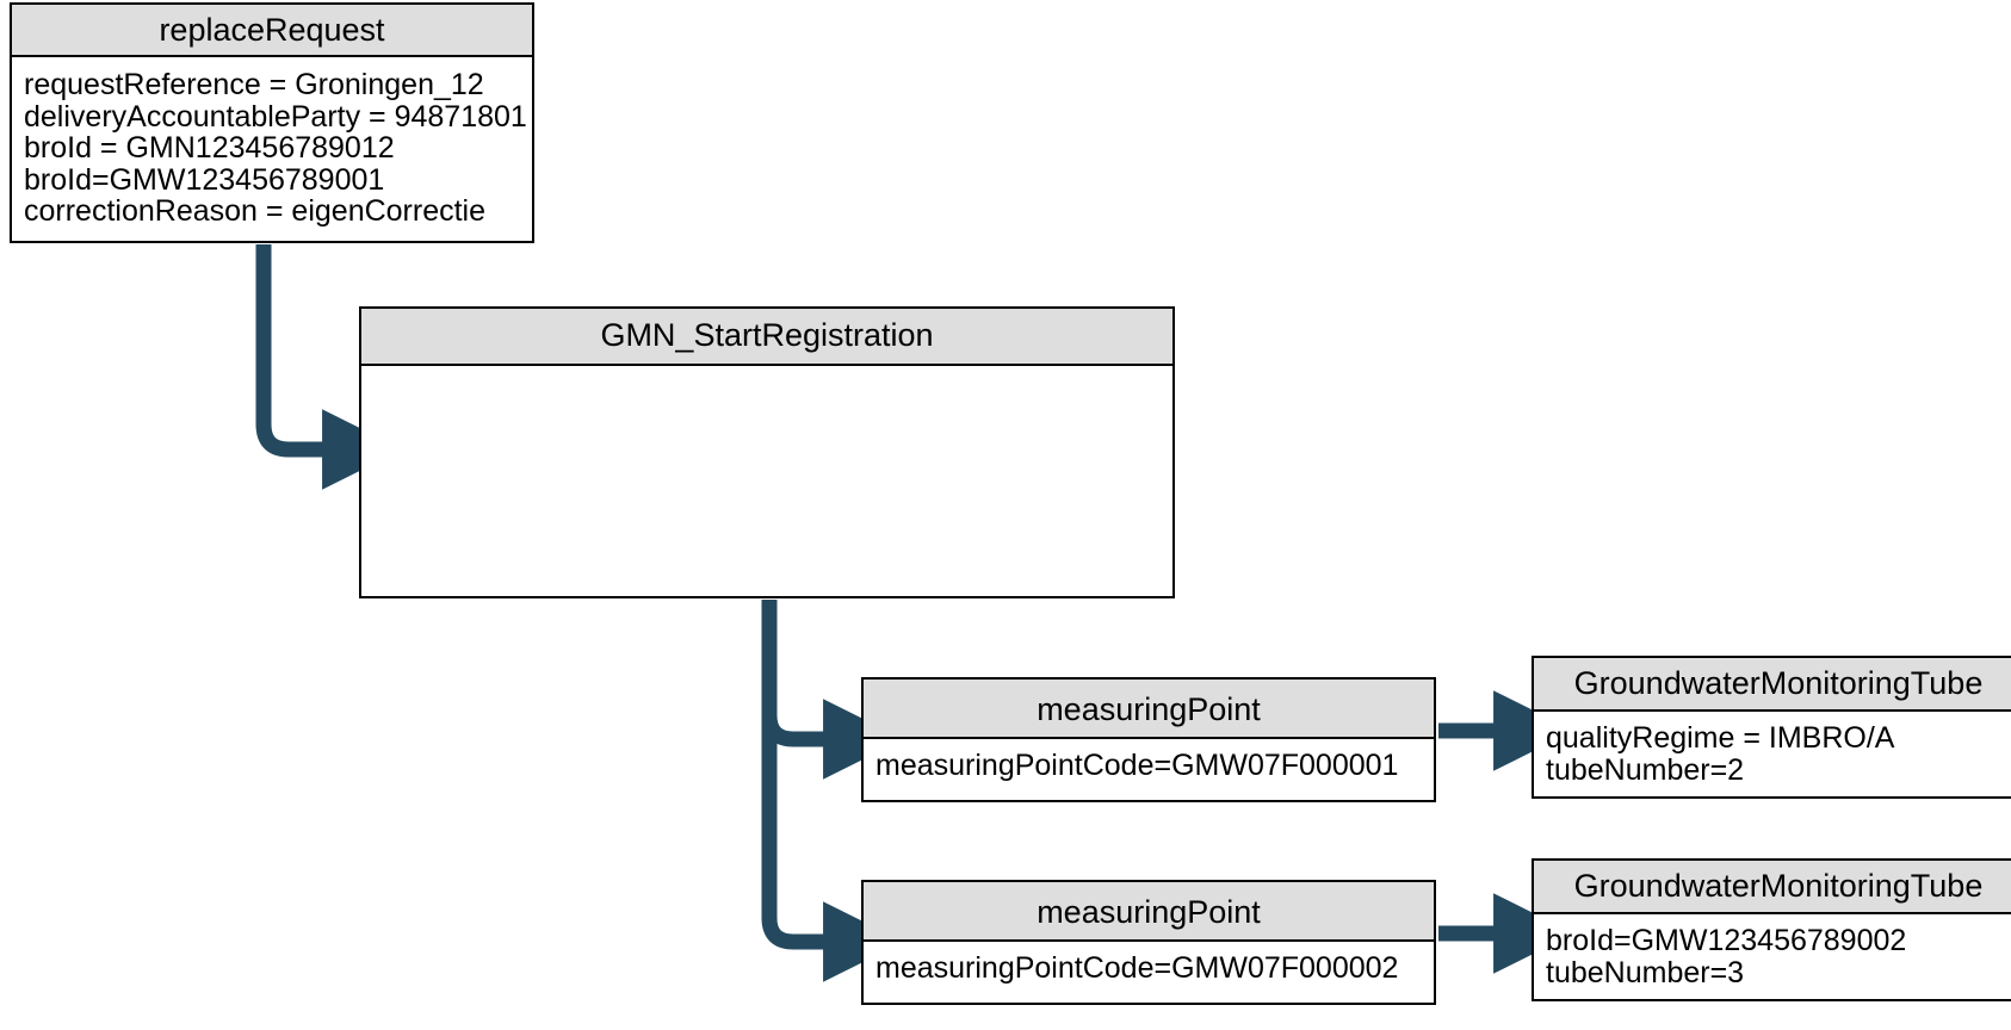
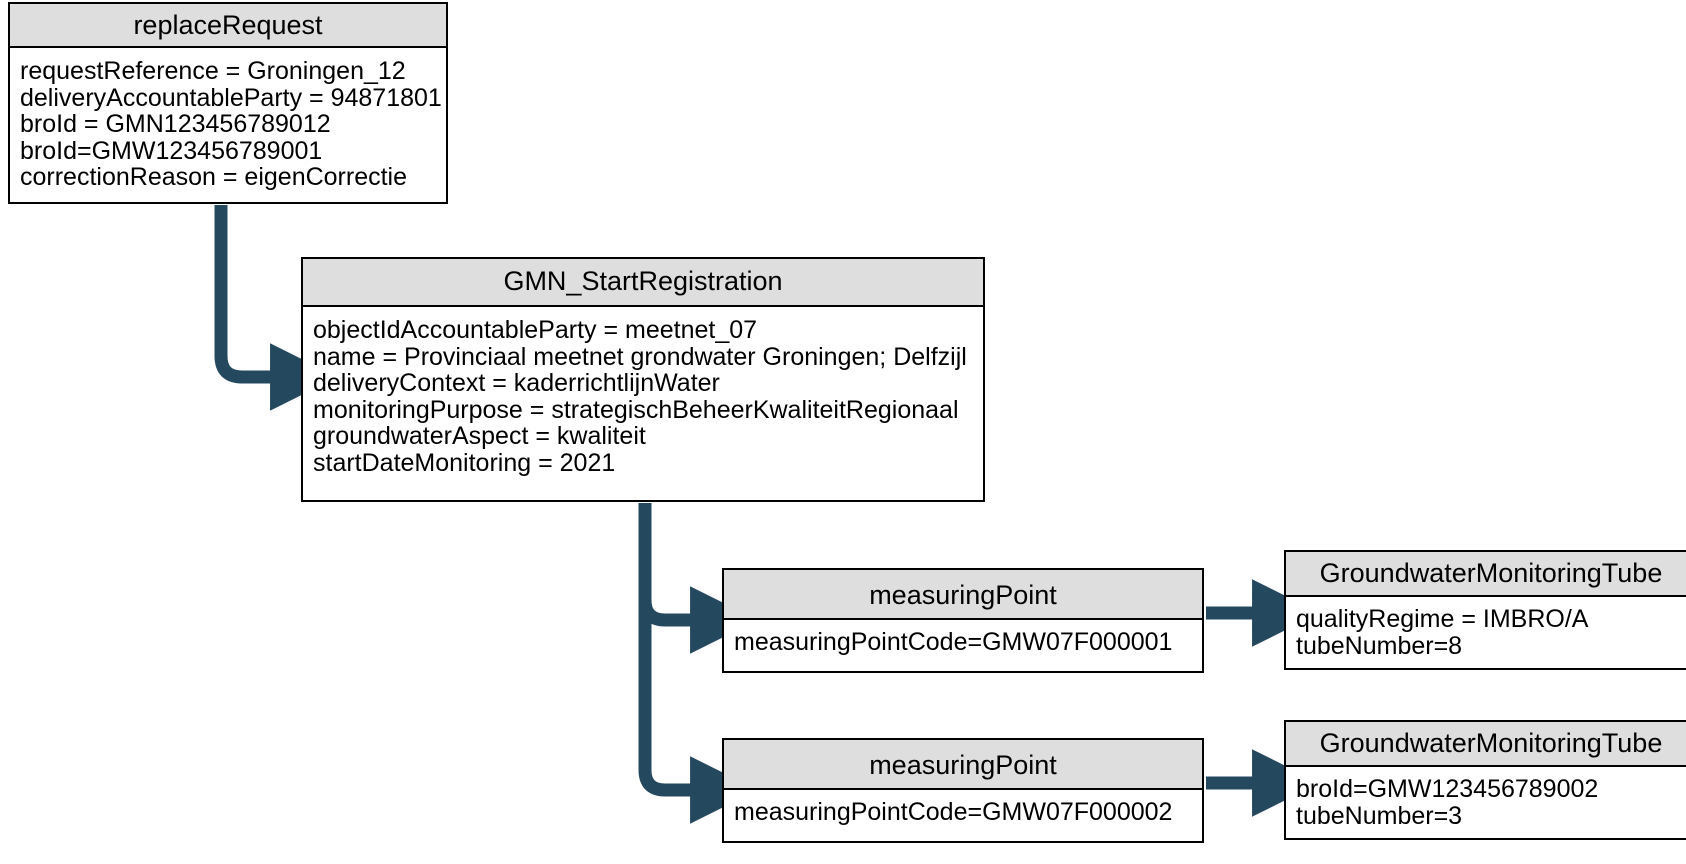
  replaceRequest
  requestReference = Groningen_12
  deliveryAccountableParty = 94871801
  broId = GMN123456789012
  broId=GMW123456789001
  correctionReason = eigenCorrectie
  GMN_StartRegistration
+ objectIdAccountableParty = meetnet_07
+ name = Provinciaal meetnet grondwater Groningen; Delfzijl
+ deliveryContext = kaderrichtlijnWater
+ monitoringPurpose = strategischBeheerKwaliteitRegionaal
+ groundwaterAspect = kwaliteit
+ startDateMonitoring = 2021
  measuringPoint
  measuringPointCode=GMW07F000001
  measuringPoint
  measuringPointCode=GMW07F000002
  GroundwaterMonitoringTube
  qualityRegime = IMBRO/A
- tubeNumber=2
+ tubeNumber=8
  GroundwaterMonitoringTube
  broId=GMW123456789002
  tubeNumber=3
